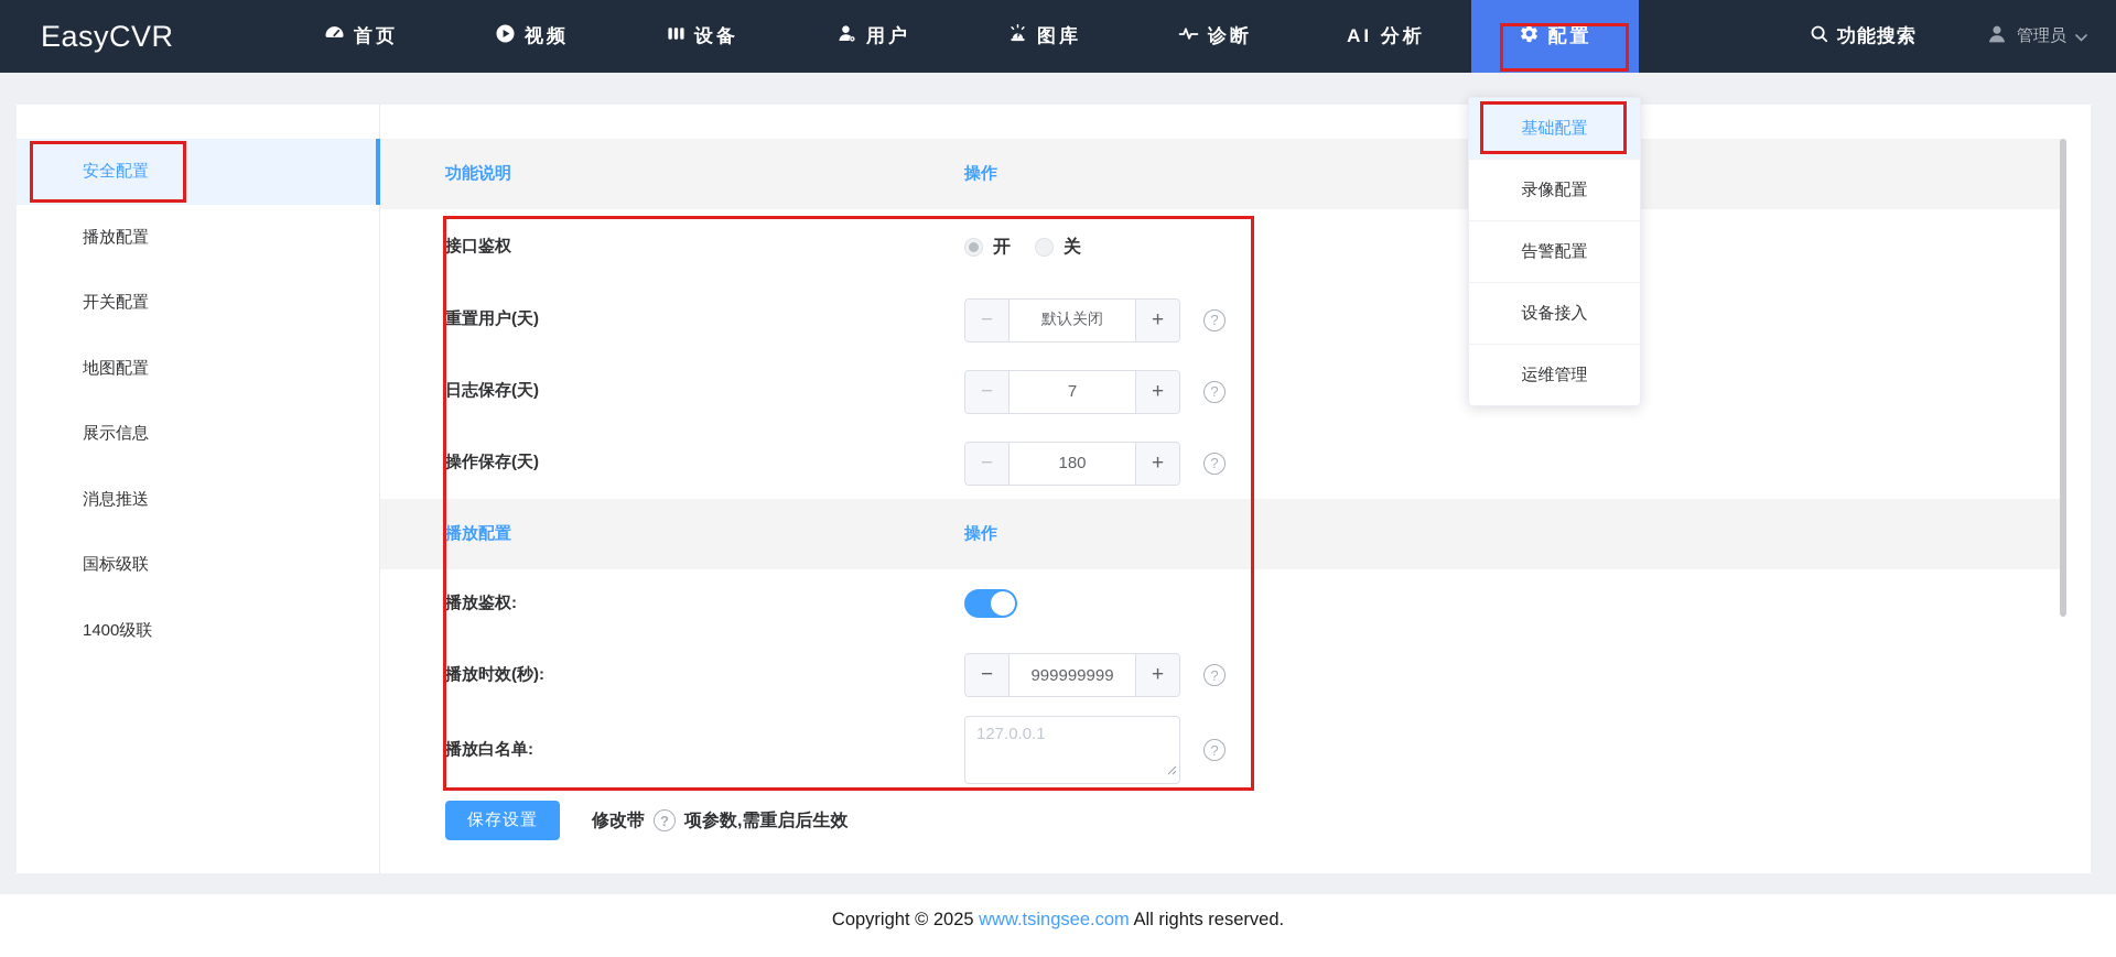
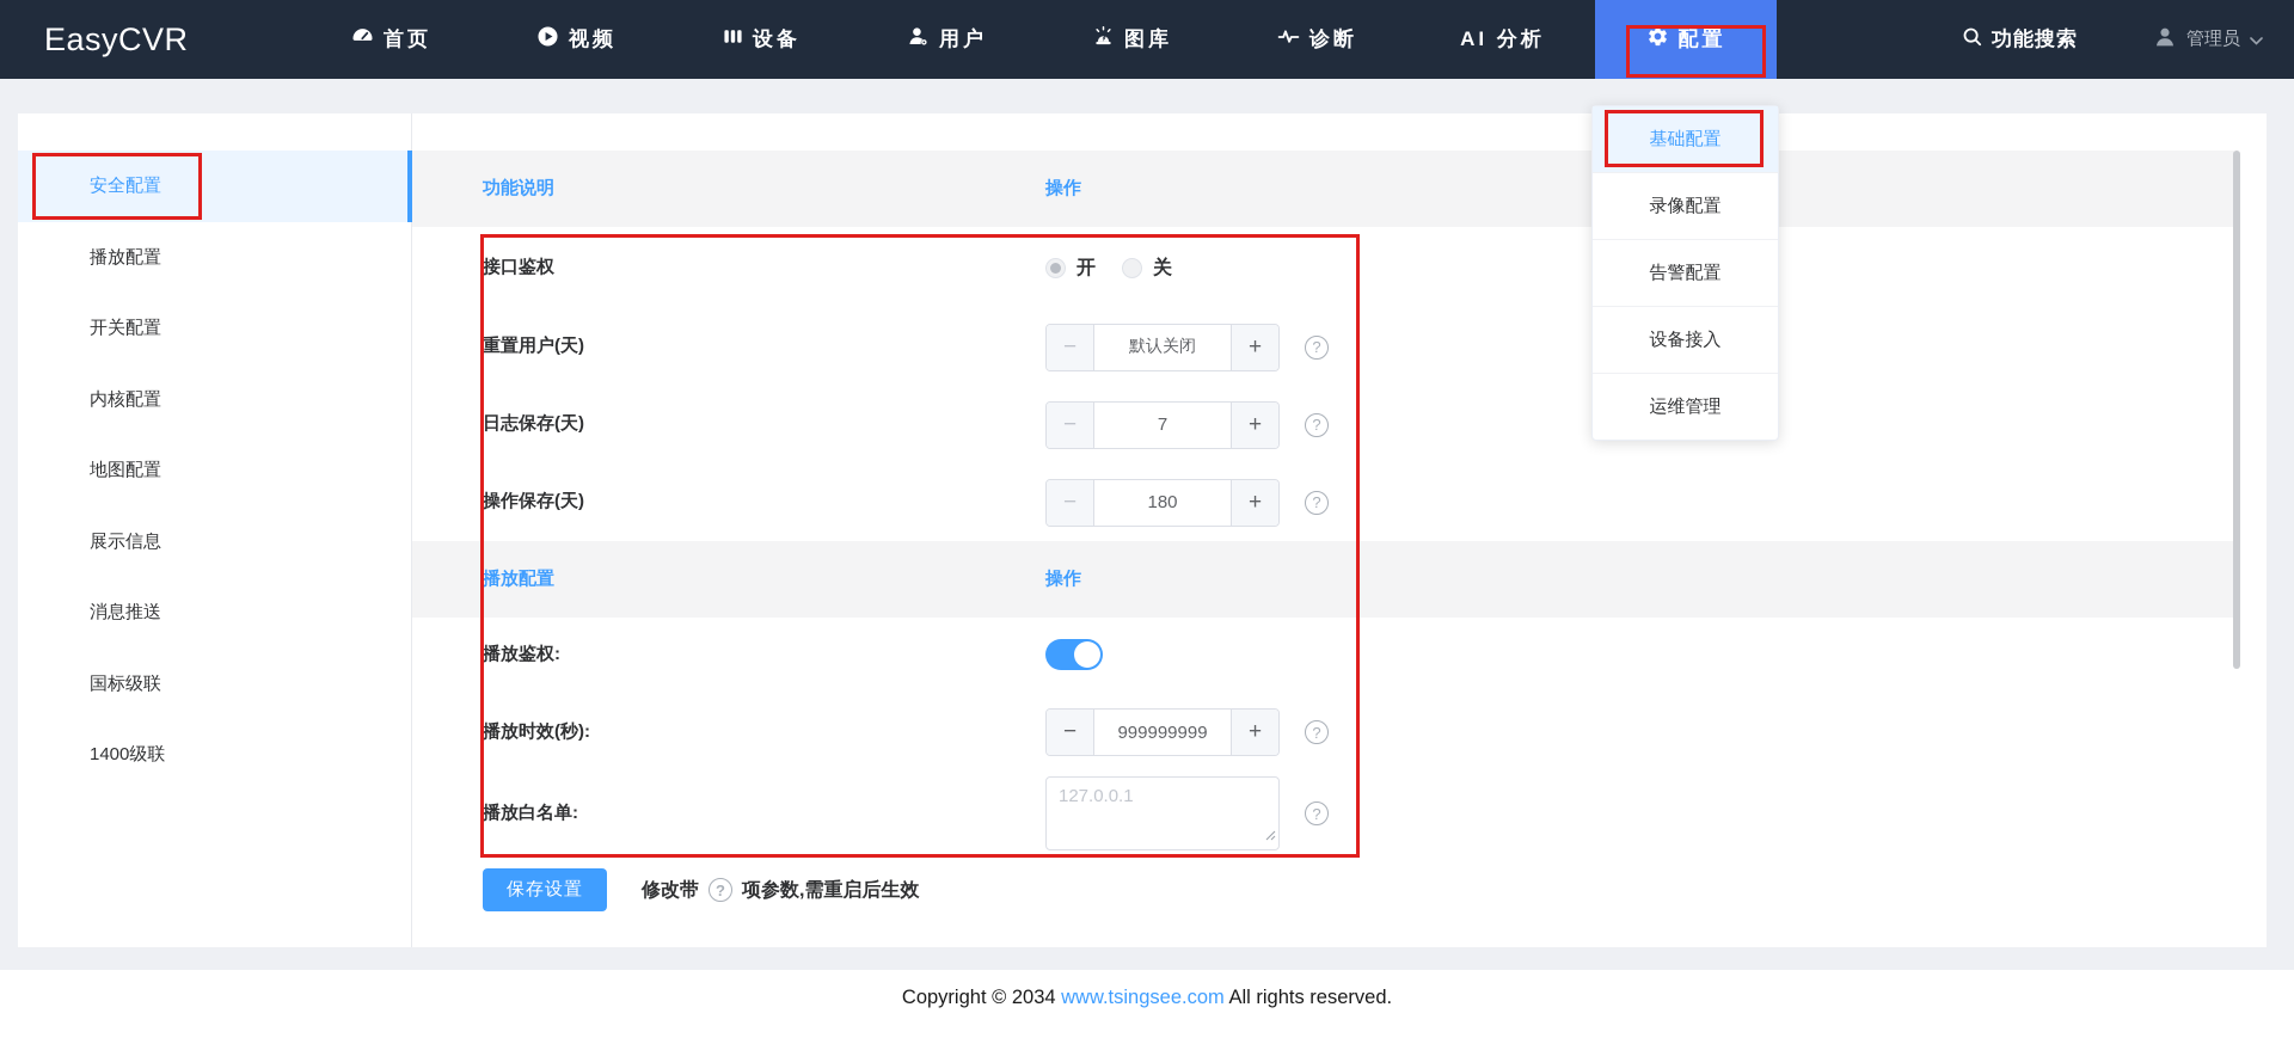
  EasyCVR
  首页
  视频
  设备
  用户
  图库
  诊断
  AI 分析
  配置
  功能搜索
  管理员
  安全配置
  播放配置
  开关配置
+ 内核配置
  地图配置
  展示信息
  消息推送
  国标级联
  1400级联
  功能说明
  操作
  接口鉴权
  开
  关
  重置用户(天)
  −
  默认关闭
  +
  ?
  日志保存(天)
  −
  7
  +
  ?
  操作保存(天)
  −
  180
  +
  ?
  播放配置
  操作
  播放鉴权:
  播放时效(秒):
  −
  999999999
  +
  ?
  播放白名单:
  127.0.0.1
  ?
  保存设置
  修改带
  ?
  项参数,需重启后生效
  基础配置
  录像配置
  告警配置
  设备接入
  运维管理
- Copyright © 2025 www.tsingsee.com All rights reserved.
+ Copyright © 2034 www.tsingsee.com All rights reserved.
